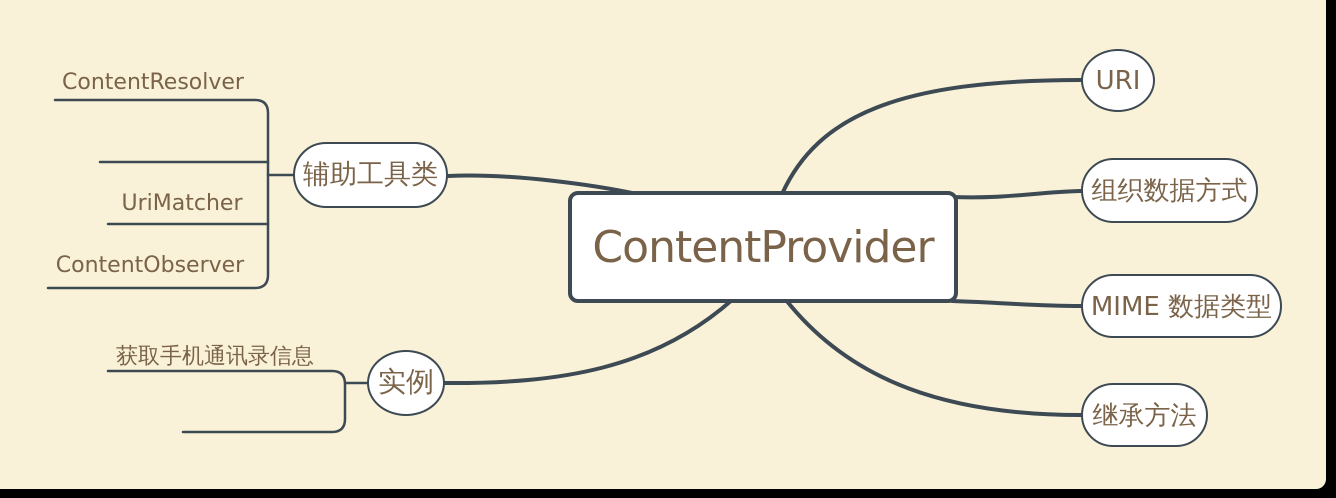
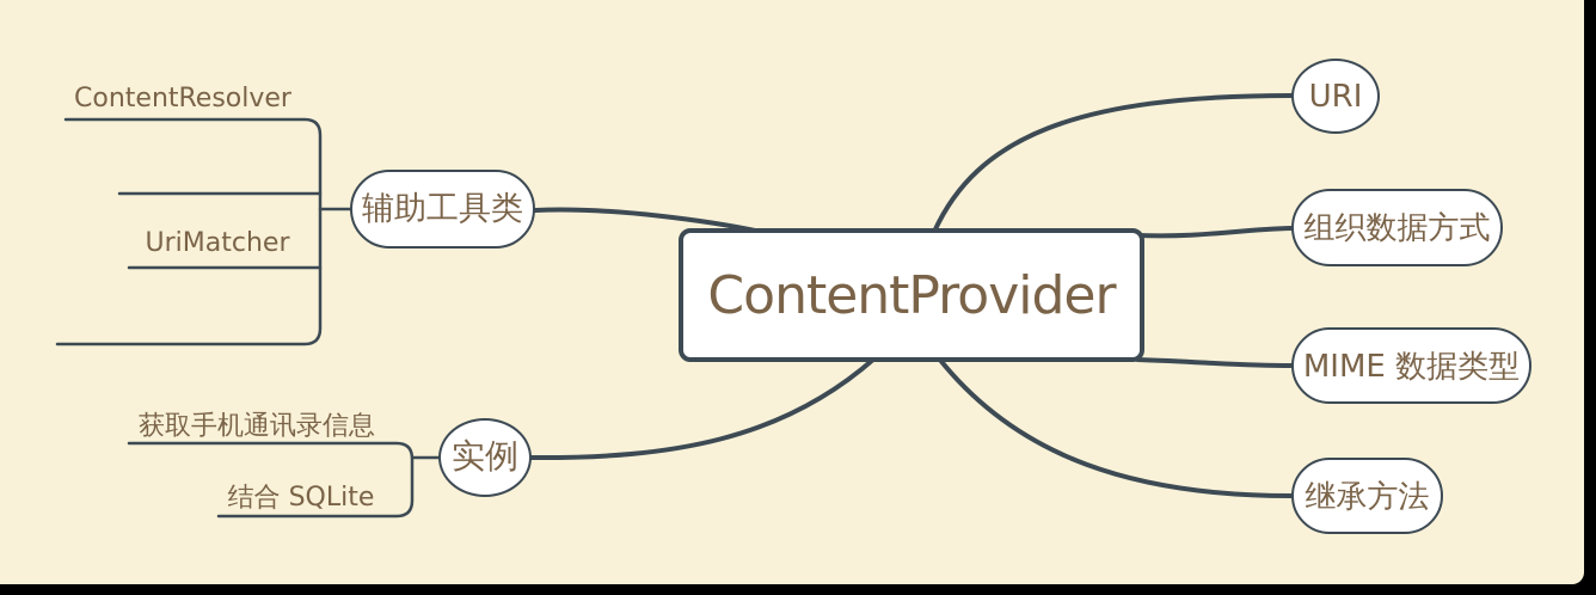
  ContentProvider
  辅助工具类
  ContentResolver
  UriMatcher
- ContentObserver
  实例
  获取手机通讯录信息
+ 结合 SQLite
  URI
  组织数据方式
  MIME 数据类型
  继承方法
